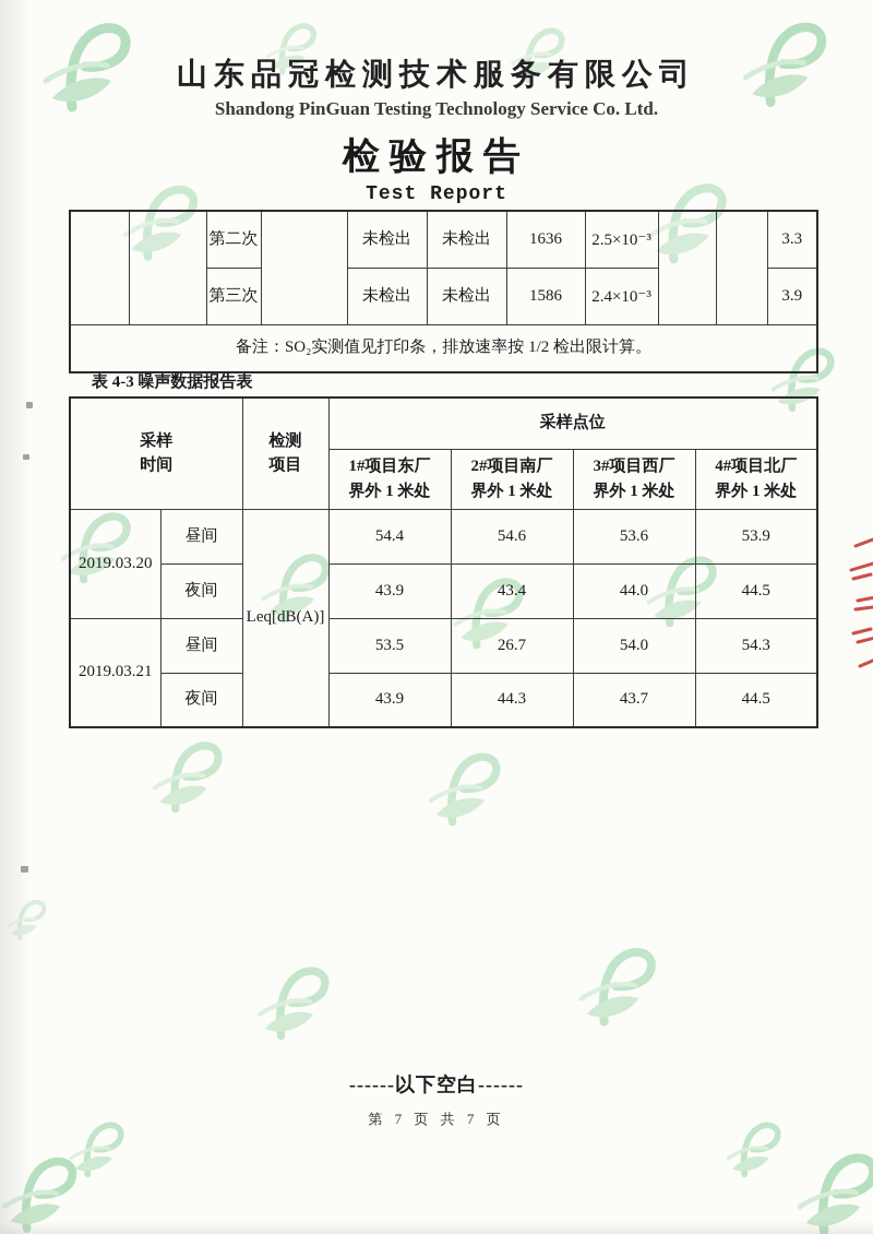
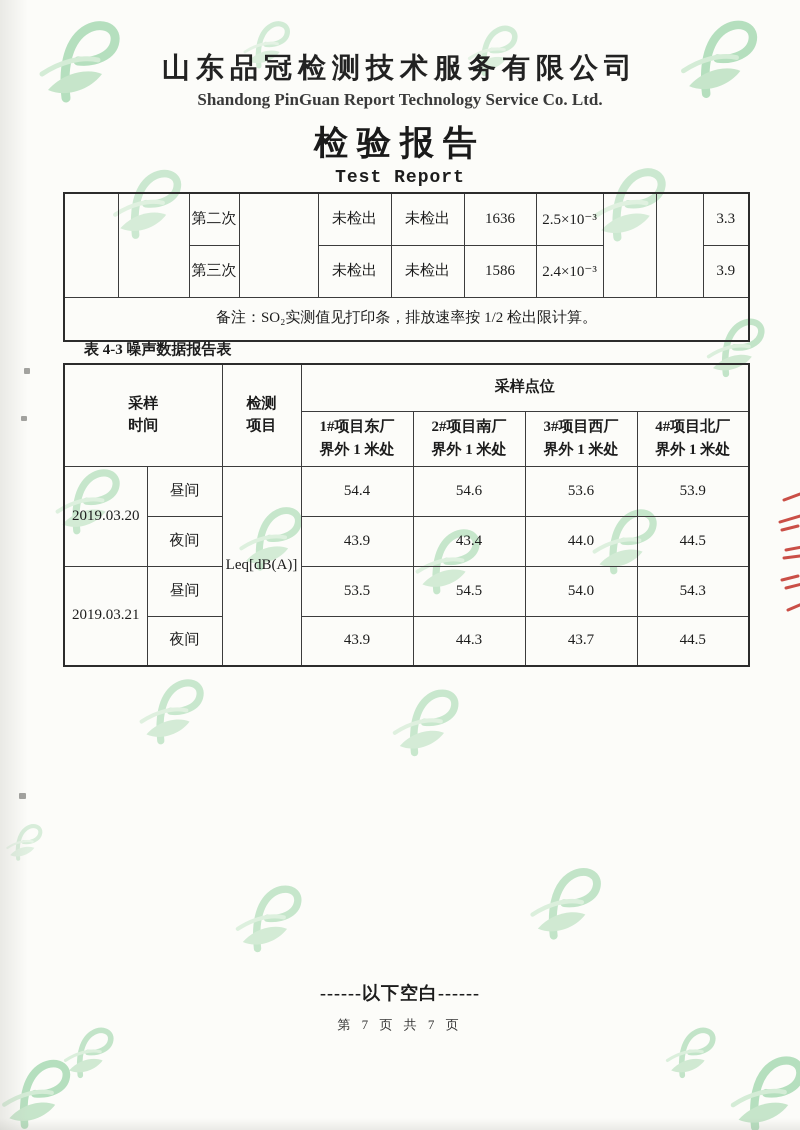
  山东品冠检测技术服务有限公司
- Shandong PinGuan Testing Technology Service Co. Ltd.
+ Shandong PinGuan Report Technology Service Co. Ltd.
  检验报告
  Test Report
  		第二次		未检出	未检出	1636	2.5×10⁻³			3.3
  第三次	未检出	未检出	1586	2.4×10⁻³	3.9
  备注：SO₂实测值见打印条，排放速率按 1/2 检出限计算。
  表 4-3 噪声数据报告表
  采样 时间	检测 项目	采样点位
  1#项目东厂 界外 1 米处	2#项目南厂 界外 1 米处	3#项目西厂 界外 1 米处	4#项目北厂 界外 1 米处
  2019.03.20	昼间	Leq[dB(A)]	54.4	54.6	53.6	53.9
  夜间	43.9	43.4	44.0	44.5
- 2019.03.21	昼间	53.5	26.7	54.0	54.3
+ 2019.03.21	昼间	53.5	54.5	54.0	54.3
  夜间	43.9	44.3	43.7	44.5
  ------以下空白------
  第 7 页 共 7 页
